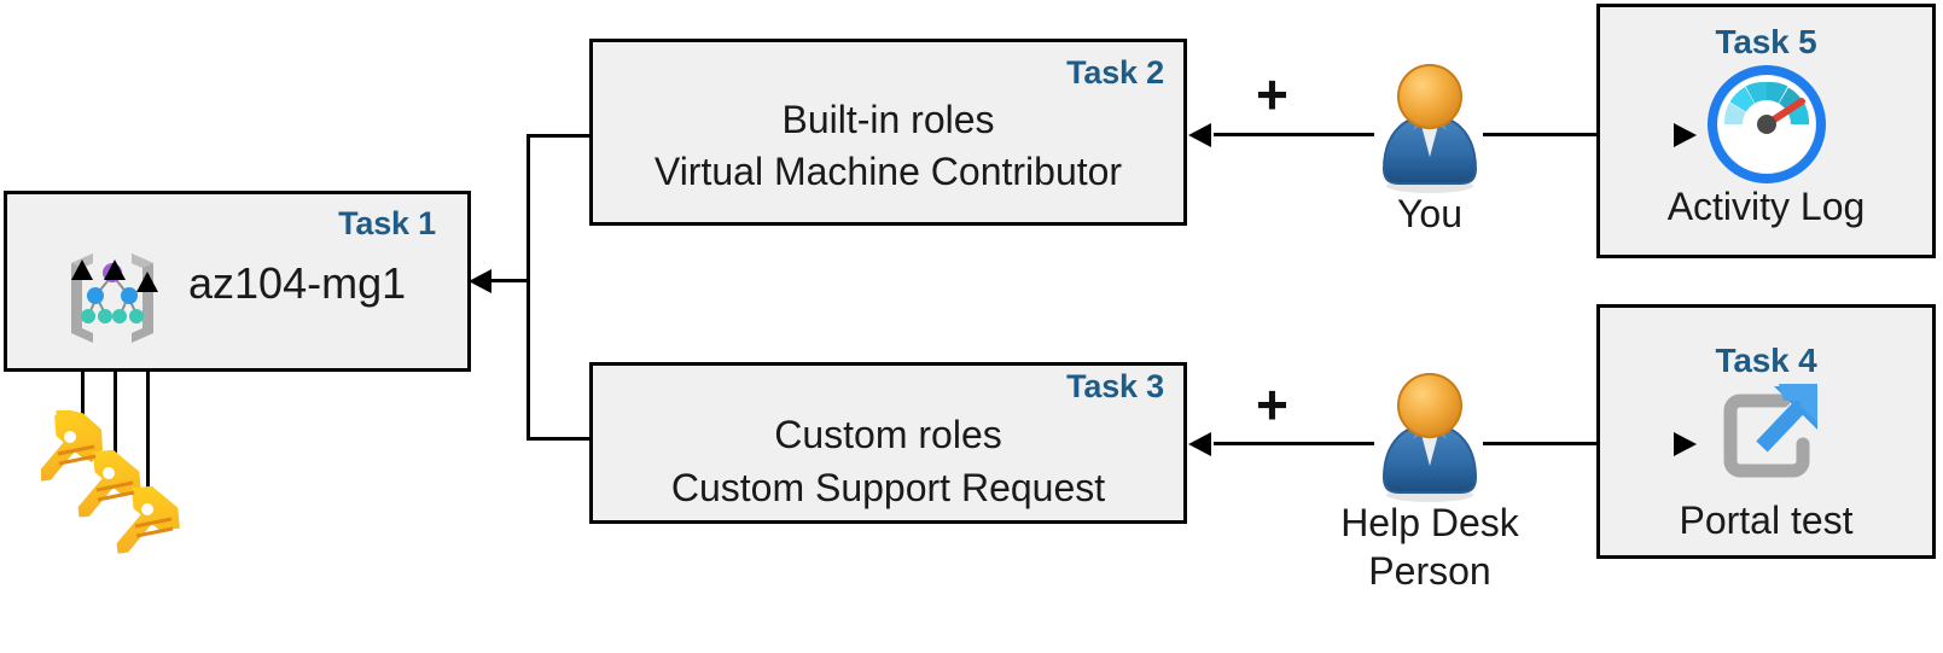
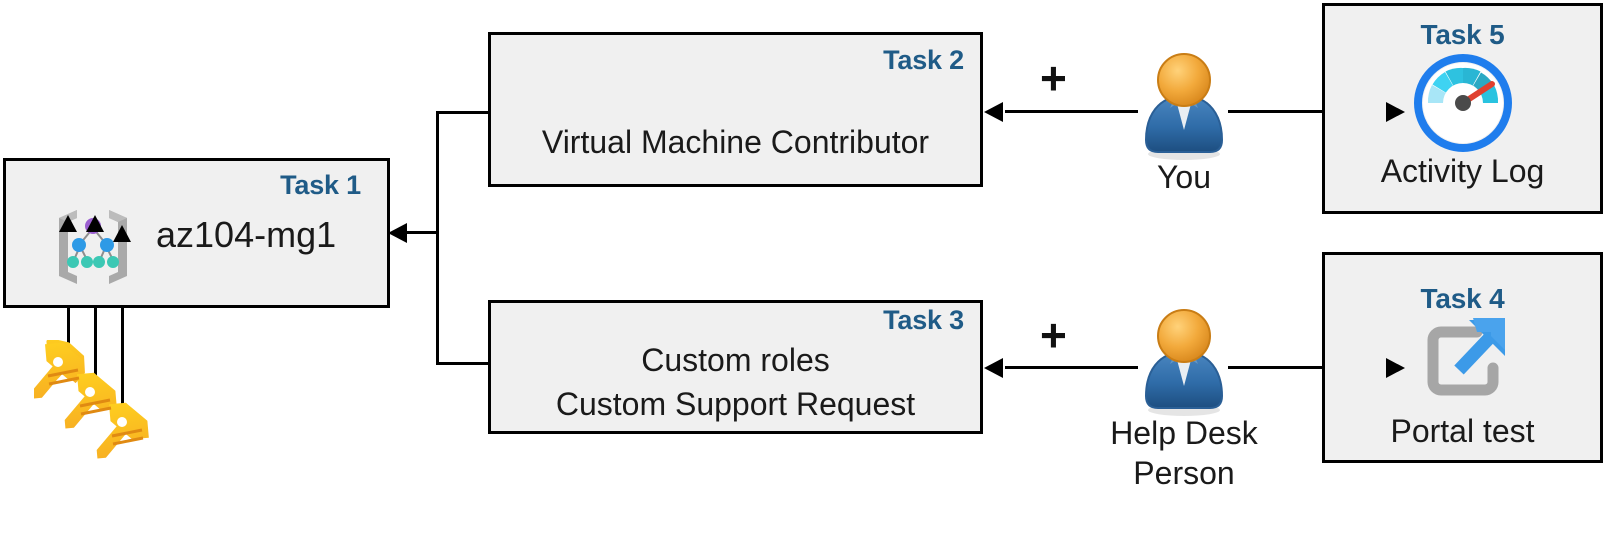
  Task 1
  az104-mg1
  Task 2
- Built-in roles
  Virtual Machine Contributor
  Task 3
  Custom roles
  Custom Support Request
  +
  +
  You
  Help Desk
  Person
  Task 5
  Activity Log
  Task 4
  Portal test
